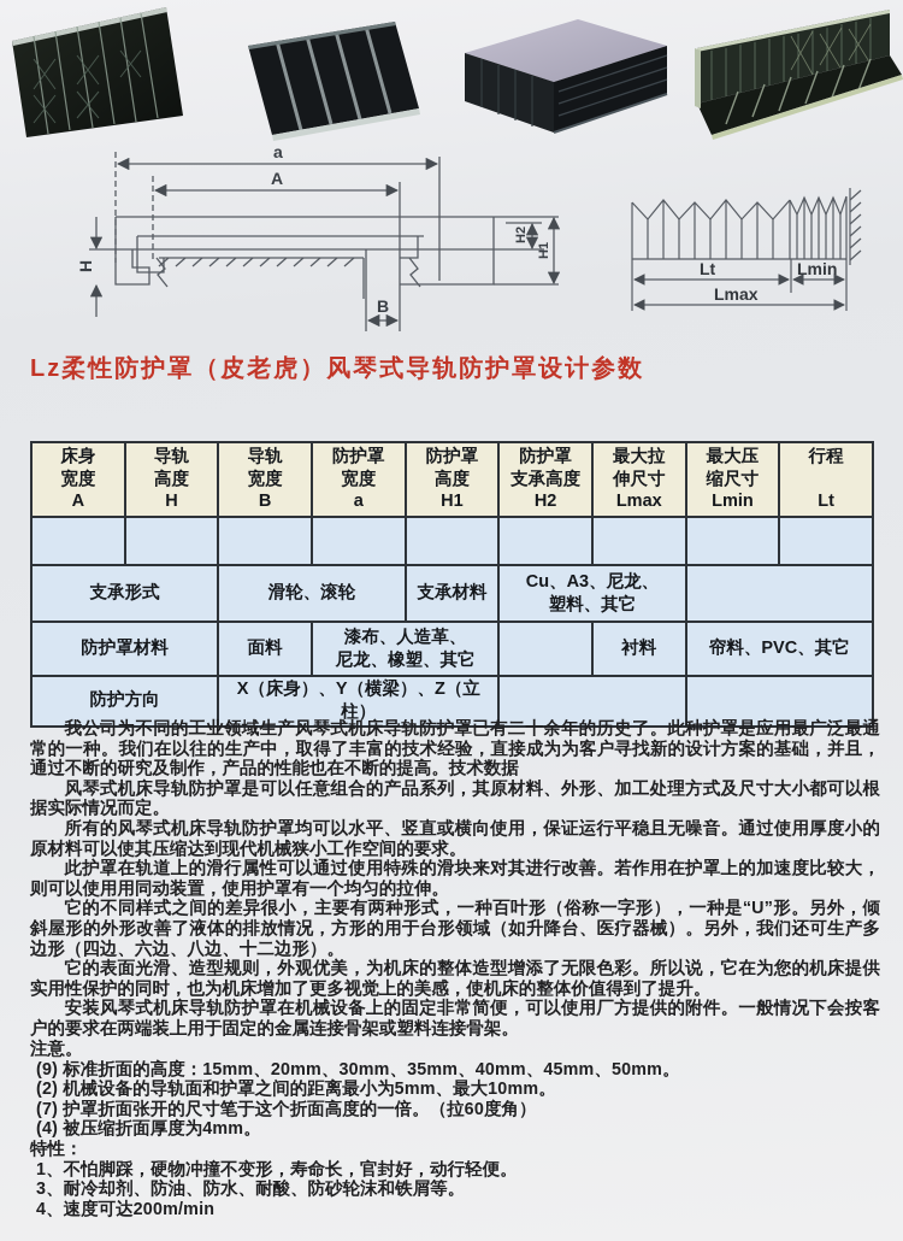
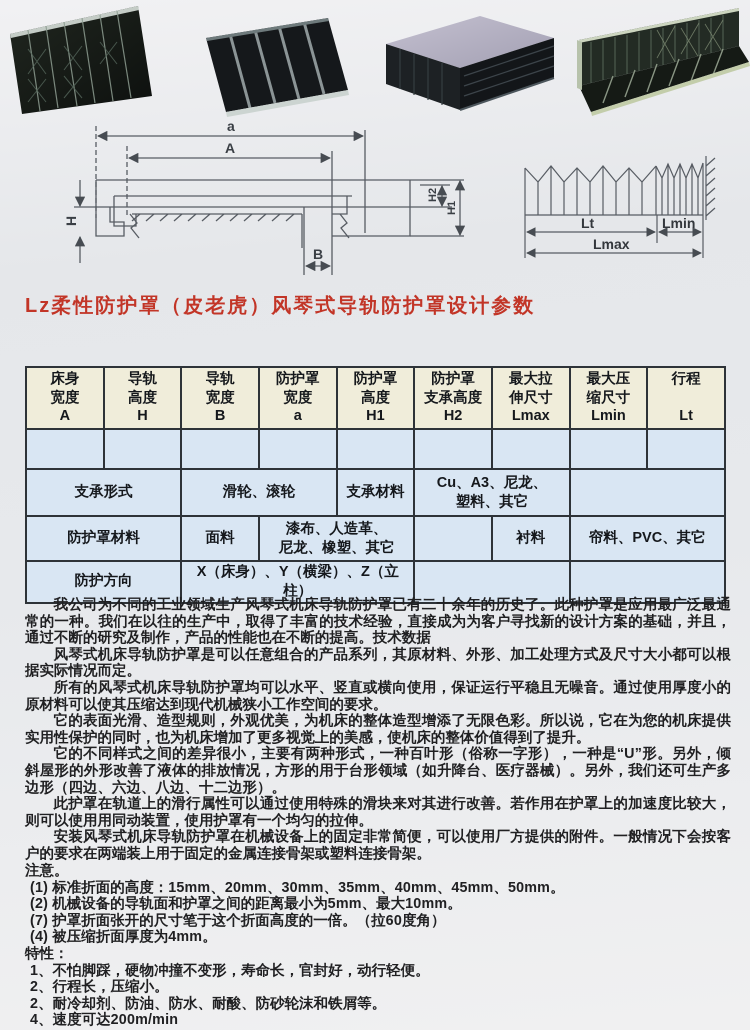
  a
  A
  B
  Lt
  Lmin
  Lmax
  Lz柔性防护罩（皮老虎）风琴式导轨防护罩设计参数
  床身 宽度 A	导轨 高度 H	导轨 宽度 B	防护罩 宽度 a	防护罩 高度 H1	防护罩 支承高度 H2	最大拉 伸尺寸 Lmax	最大压 缩尺寸 Lmin	行程 Lt
  支承形式	滑轮、滚轮	支承材料	Cu、A3、尼龙、 塑料、其它
  防护罩材料	面料	漆布、人造革、 尼龙、橡塑、其它		衬料	帘料、PVC、其它
  防护方向	X（床身）、Y（横梁）、Z（立柱）
  我公司为不同的工业领域生产风琴式机床导轨防护罩已有二十余年的历史了。此种护罩是应用最广泛最通常的一种。我们在以往的生产中，取得了丰富的技术经验，直接成为为客户寻找新的设计方案的基础，并且，通过不断的研究及制作，产品的性能也在不断的提高。技术数据
  风琴式机床导轨防护罩是可以任意组合的产品系列，其原材料、外形、加工处理方式及尺寸大小都可以根据实际情况而定。
  所有的风琴式机床导轨防护罩均可以水平、竖直或横向使用，保证运行平稳且无噪音。通过使用厚度小的原材料可以使其压缩达到现代机械狭小工作空间的要求。
- 此护罩在轨道上的滑行属性可以通过使用特殊的滑块来对其进行改善。若作用在护罩上的加速度比较大，则可以使用用同动装置，使用护罩有一个均匀的拉伸。
+ 它的表面光滑、造型规则，外观优美，为机床的整体造型增添了无限色彩。所以说，它在为您的机床提供实用性保护的同时，也为机床增加了更多视觉上的美感，使机床的整体价值得到了提升。
  它的不同样式之间的差异很小，主要有两种形式，一种百叶形（俗称一字形），一种是“U”形。另外，倾斜屋形的外形改善了液体的排放情况，方形的用于台形领域（如升降台、医疗器械）。另外，我们还可生产多边形（四边、六边、八边、十二边形）。
- 它的表面光滑、造型规则，外观优美，为机床的整体造型增添了无限色彩。所以说，它在为您的机床提供实用性保护的同时，也为机床增加了更多视觉上的美感，使机床的整体价值得到了提升。
+ 此护罩在轨道上的滑行属性可以通过使用特殊的滑块来对其进行改善。若作用在护罩上的加速度比较大，则可以使用用同动装置，使用护罩有一个均匀的拉伸。
  安装风琴式机床导轨防护罩在机械设备上的固定非常简便，可以使用厂方提供的附件。一般情况下会按客户的要求在两端装上用于固定的金属连接骨架或塑料连接骨架。
  注意。
- (9) 标准折面的高度：15mm、20mm、30mm、35mm、40mm、45mm、50mm。
+ (1) 标准折面的高度：15mm、20mm、30mm、35mm、40mm、45mm、50mm。
  (2) 机械设备的导轨面和护罩之间的距离最小为5mm、最大10mm。
  (7) 护罩折面张开的尺寸笔于这个折面高度的一倍。（拉60度角）
  (4) 被压缩折面厚度为4mm。
  特性：
  1、不怕脚踩，硬物冲撞不变形，寿命长，官封好，动行轻便。
+ 2、行程长，压缩小。
- 3、耐冷却剂、防油、防水、耐酸、防砂轮沫和铁屑等。
+ 2、耐冷却剂、防油、防水、耐酸、防砂轮沫和铁屑等。
  4、速度可达200m/min
